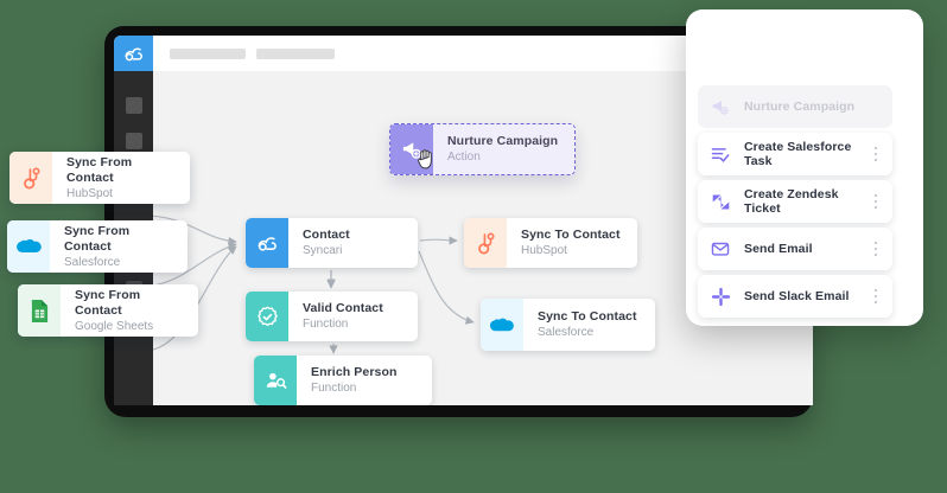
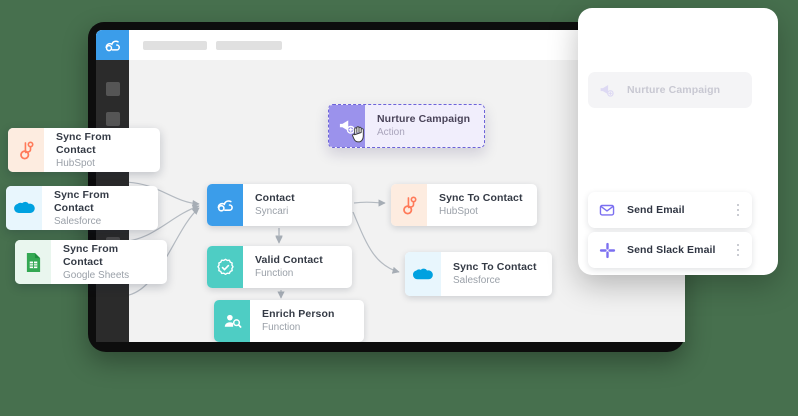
  Nurture Campaign
  Action
  Contact
  Syncari
  Valid Contact
  Function
  Enrich Person
  Function
  Sync To Contact
  HubSpot
  Sync To Contact
  Salesforce
  Sync From Contact
  HubSpot
  Sync From Contact
  Salesforce
  Sync From Contact
  Google Sheets
  Nurture Campaign
- Create Salesforce Task
- Create Zendesk Ticket
  Send Email
  Send Slack Email
